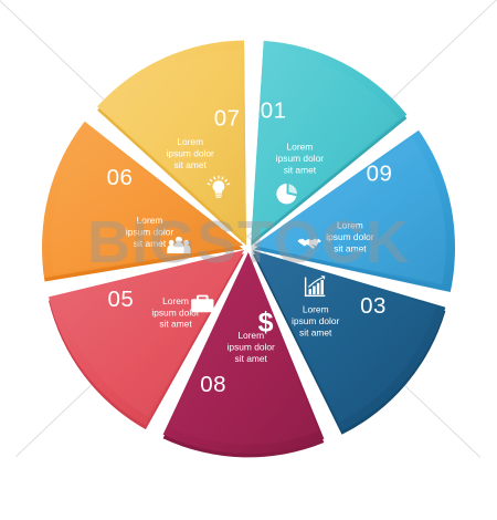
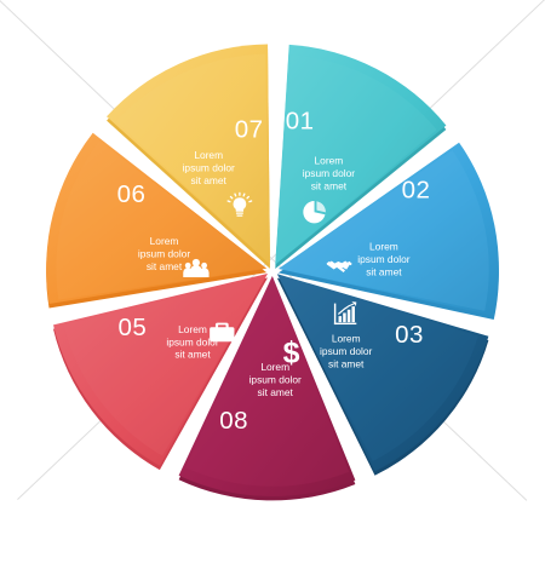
  01
  Lorem
  ipsum dolor
  sit amet
- 09
+ 02
  Lorem
  ipsum dolor
  sit amet
  03
  Lorem
  ipsum dolor
  sit amet
  08
  Lorem
  ipsum dolor
  sit amet
  $
  05
  Lorem
  ipsum dolor
  sit amet
  06
  Lorem
  ipsum dolor
  sit amet
  07
  Lorem
  ipsum dolor
  sit amet
- BIGSTOCK
